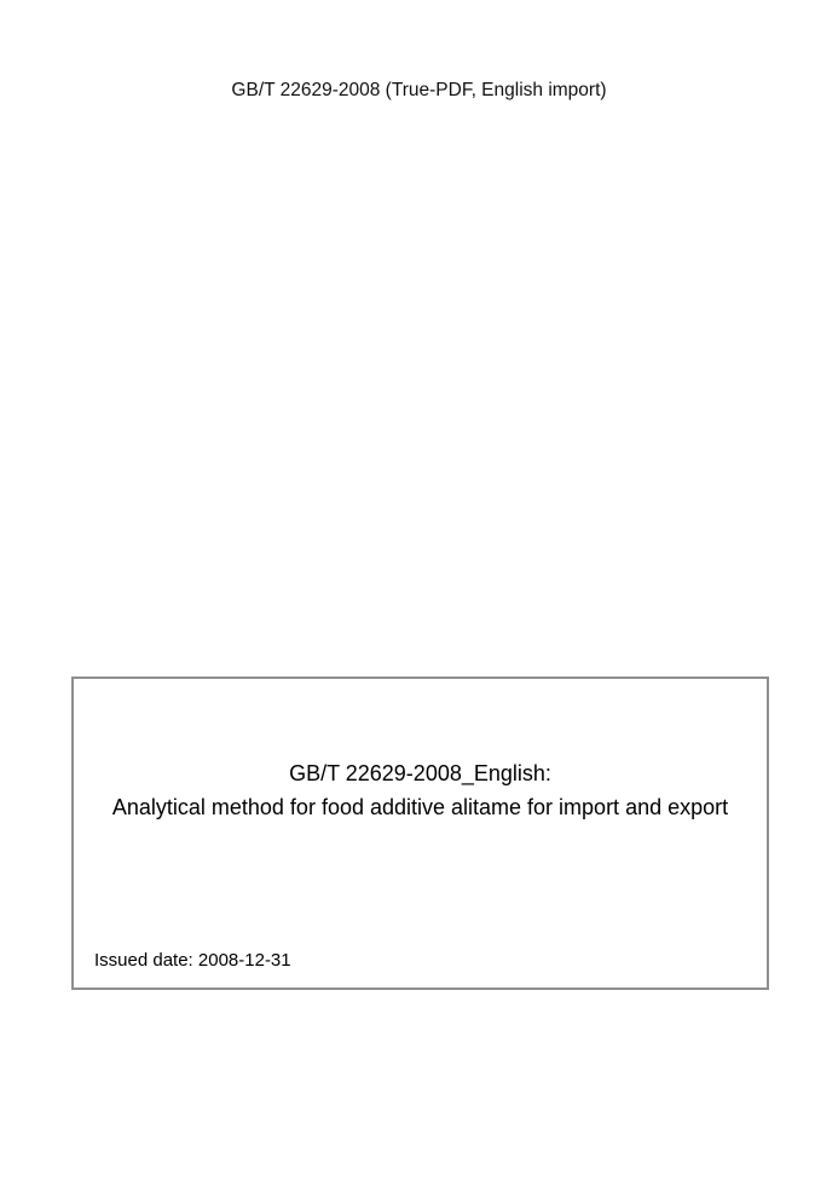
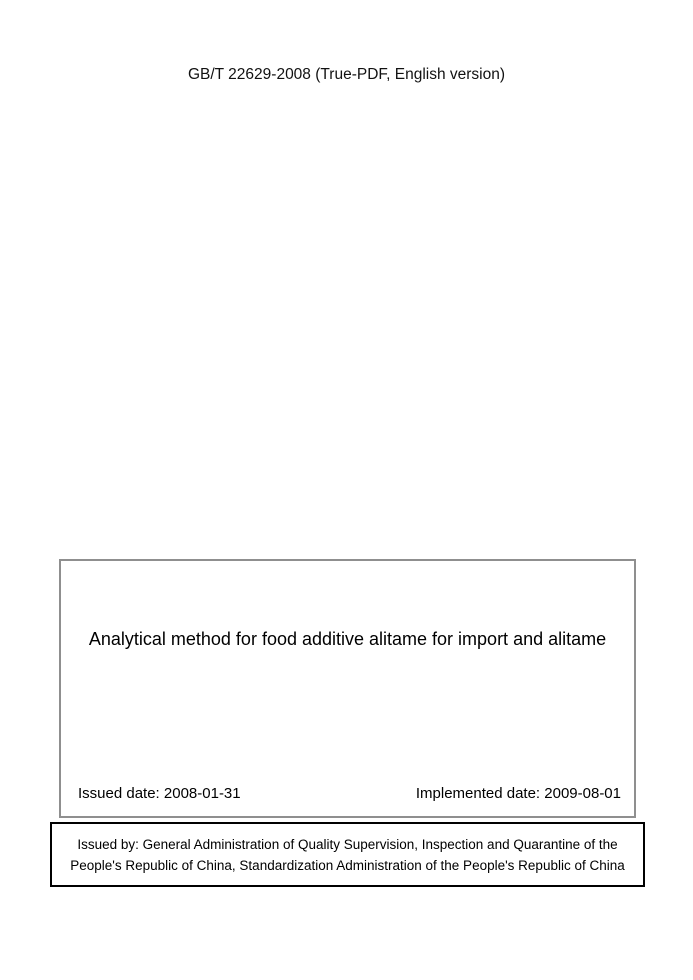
- GB/T 22629-2008 (True-PDF, English import)
+ GB/T 22629-2008 (True-PDF, English version)
- GB/T 22629-2008_English:
- Analytical method for food additive alitame for import and export
+ Analytical method for food additive alitame for import and alitame
- Issued date: 2008-12-31
+ Issued date: 2008-01-31
+ Implemented date: 2009-08-01
+ Issued by: General Administration of Quality Supervision, Inspection and Quarantine of the People's Republic of China, Standardization Administration of the People's Republic of China
